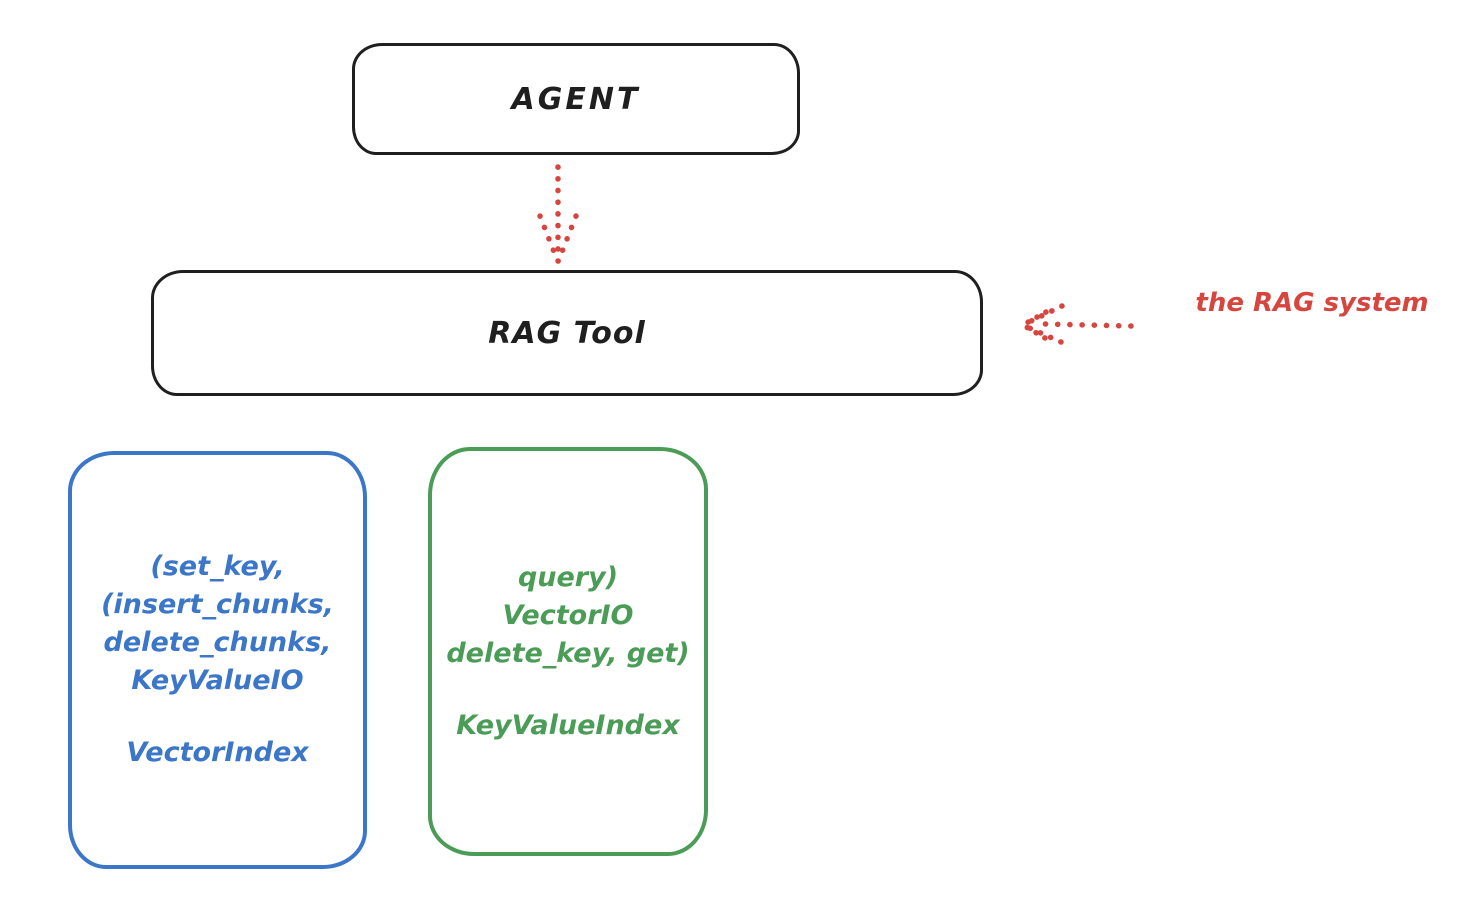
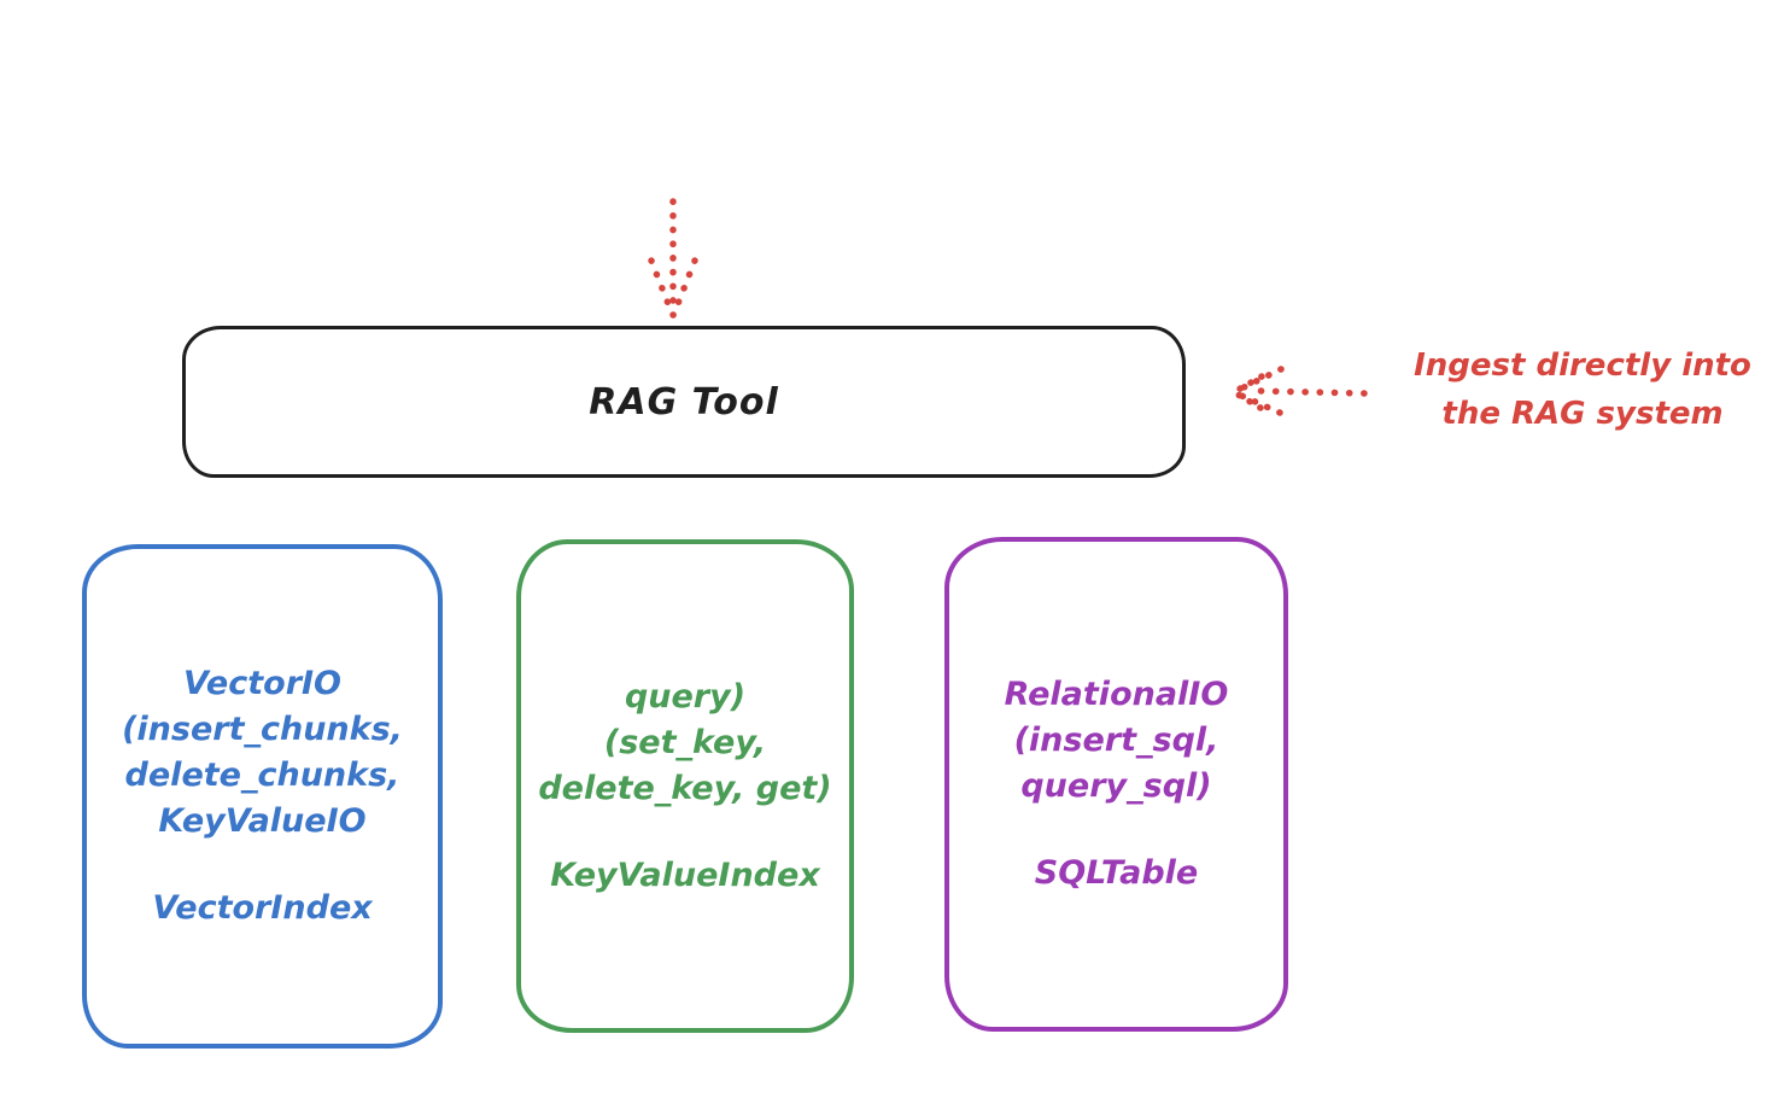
- AGENT
  RAG Tool
+ Ingest directly into
  the RAG system
- (set_key,
+ VectorIO
  (insert_chunks,
  delete_chunks,
  KeyValueIO
  VectorIndex
  query)
- VectorIO
+ (set_key,
  delete_key, get)
  KeyValueIndex
+ RelationalIO
+ (insert_sql,
+ query_sql)
+ SQLTable
